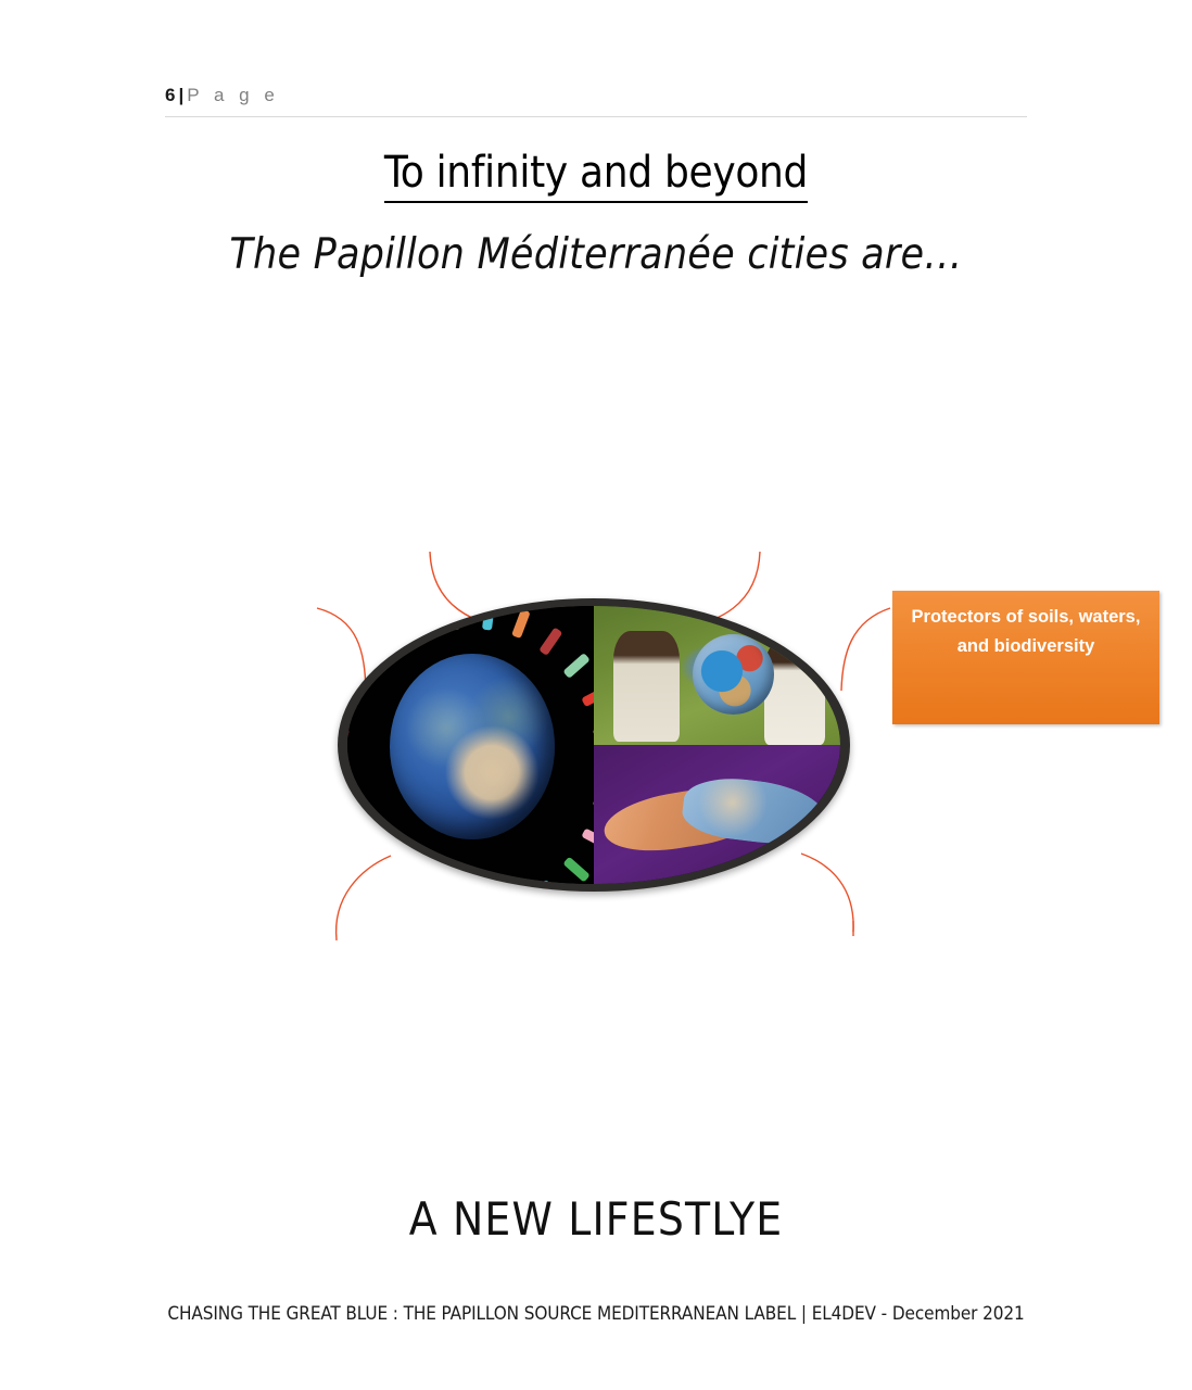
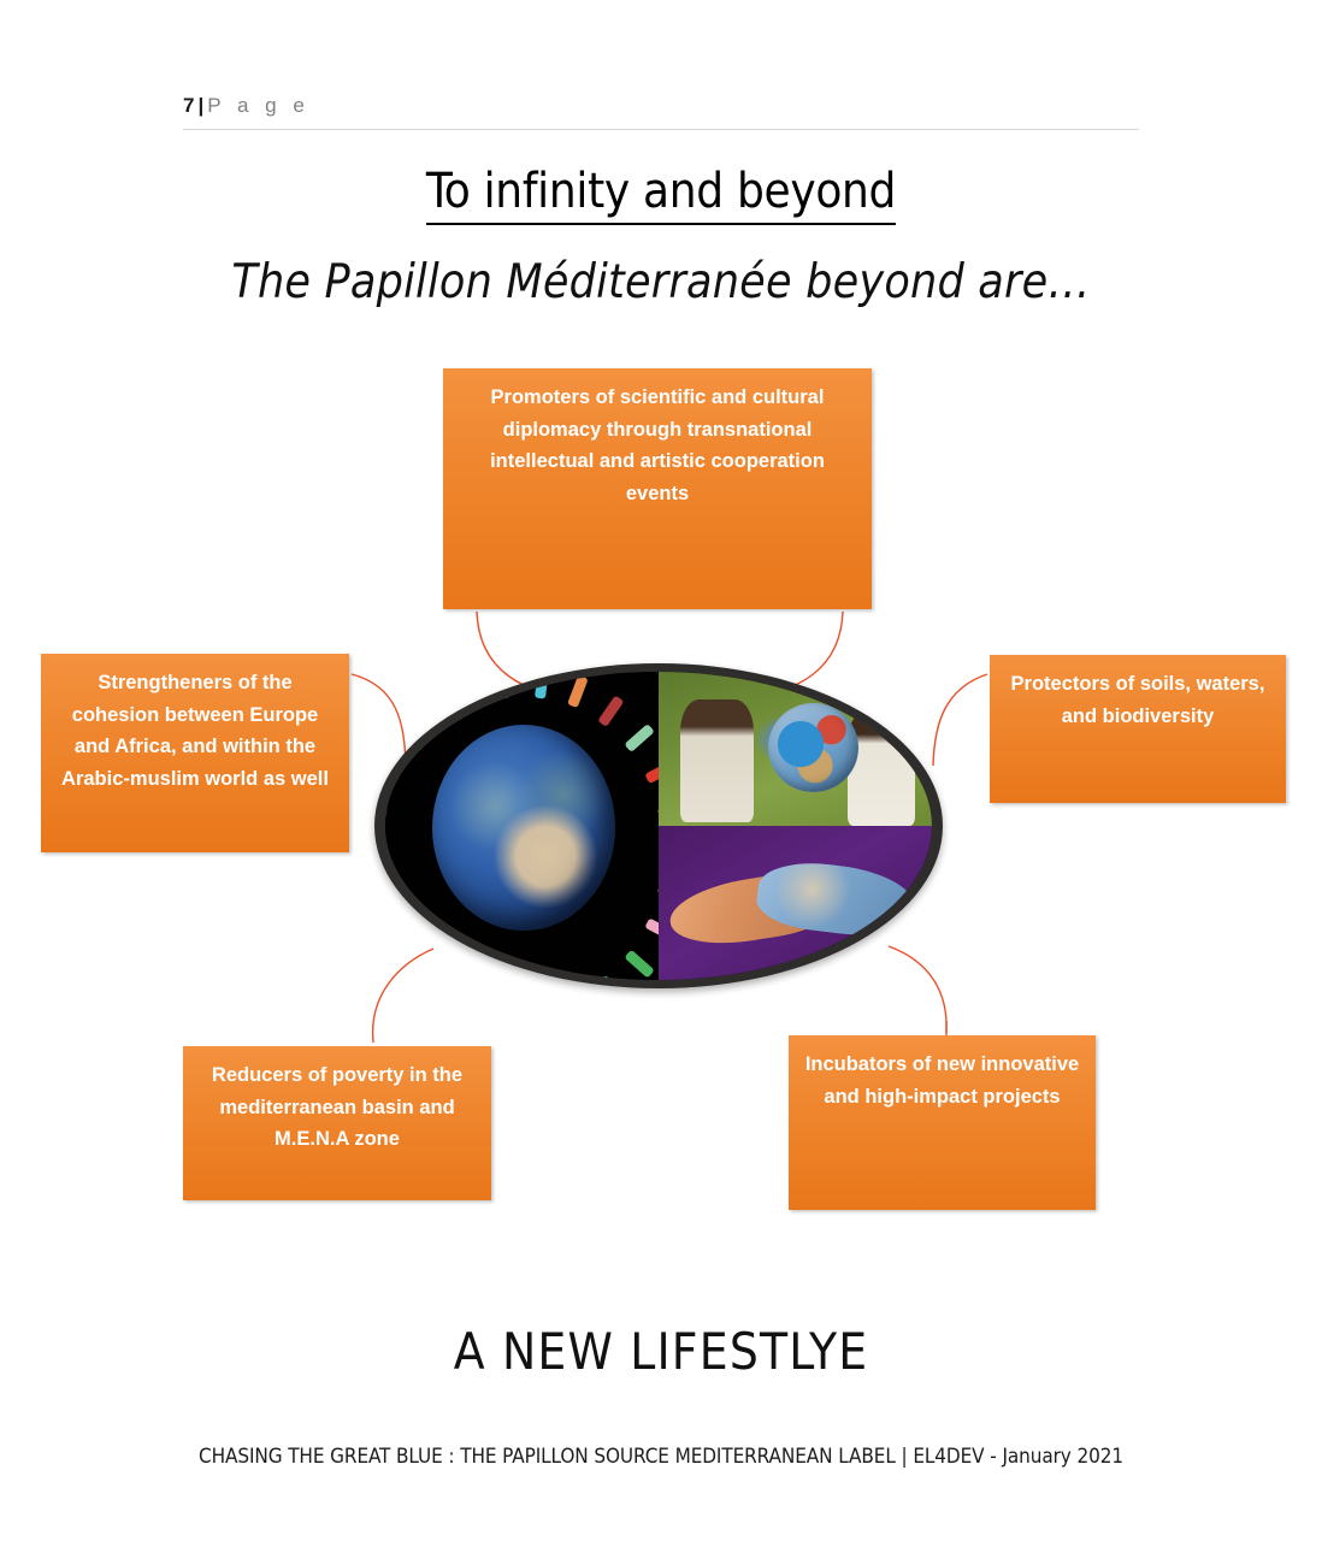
- 6 | P a g e
+ 7 | P a g e
  To infinity and beyond
- The Papillon Méditerranée cities are…
+ The Papillon Méditerranée beyond are…
+ Promoters of scientific and cultural diplomacy through transnational intellectual and artistic cooperation events
+ Strengtheners of the cohesion between Europe and Africa, and within the Arabic-muslim world as well
  Protectors of soils, waters, and biodiversity
+ Reducers of poverty in the mediterranean basin and M.E.N.A zone
+ Incubators of new innovative and high-impact projects
  A NEW LIFESTLYE
- CHASING THE GREAT BLUE : THE PAPILLON SOURCE MEDITERRANEAN LABEL | EL4DEV - December 2021
+ CHASING THE GREAT BLUE : THE PAPILLON SOURCE MEDITERRANEAN LABEL | EL4DEV - January 2021
